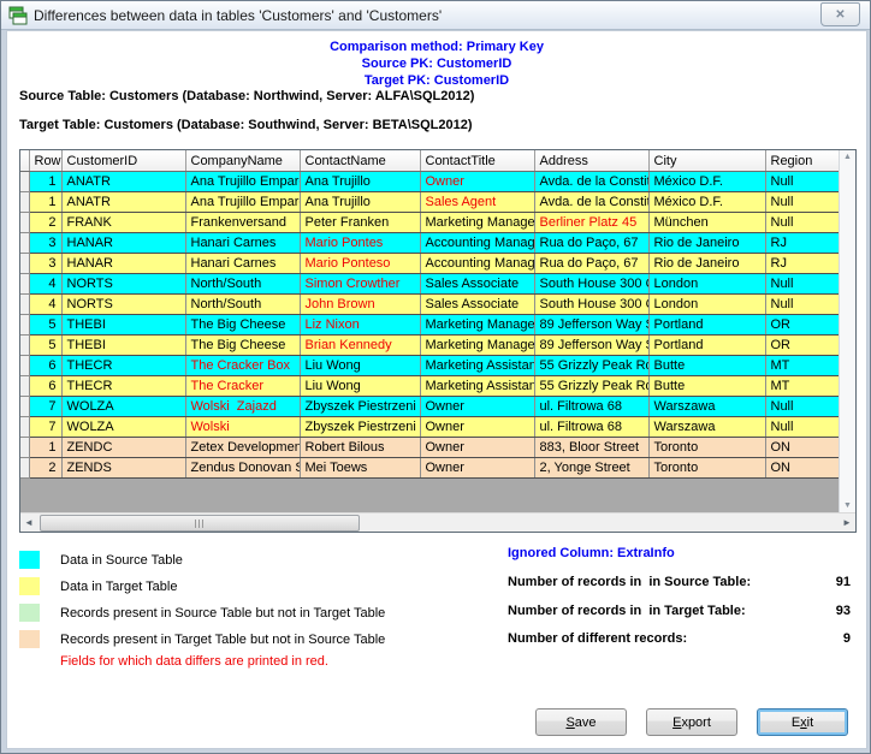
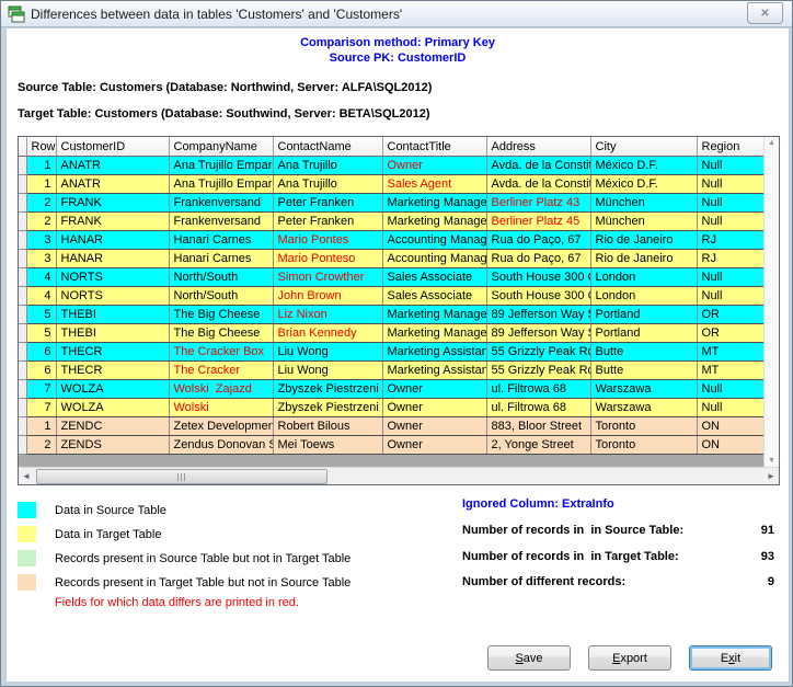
  Differences between data in tables 'Customers' and 'Customers'
  ✕
  Comparison method: Primary Key
  Source PK: CustomerID
- Target PK: CustomerID
  Source Table: Customers (Database: Northwind, Server: ALFA\SQL2012)
  Target Table: Customers (Database: Southwind, Server: BETA\SQL2012)
  	Row	CustomerID	CompanyName	ContactName	ContactTitle	Address	City	Region
  	1	ANATR	Ana Trujillo Empar	Ana Trujillo	Owner	Avda. de la Consti	México D.F.	Null
  	1	ANATR	Ana Trujillo Empar	Ana Trujillo	Sales Agent	Avda. de la Consti	México D.F.	Null
+ 	2	FRANK	Frankenversand	Peter Franken	Marketing Manage	Berliner Platz 43	München	Null
  	2	FRANK	Frankenversand	Peter Franken	Marketing Manage	Berliner Platz 45	München	Null
  	3	HANAR	Hanari Carnes	Mario Pontes	Accounting Manag	Rua do Paço, 67	Rio de Janeiro	RJ
  	3	HANAR	Hanari Carnes	Mario Ponteso	Accounting Manag	Rua do Paço, 67	Rio de Janeiro	RJ
  	4	NORTS	North/South	Simon Crowther	Sales Associate	South House 300	London	Null
  	4	NORTS	North/South	John Brown	Sales Associate	South House 300	London	Null
  	5	THEBI	The Big Cheese	Liz Nixon	Marketing Manage	89 Jefferson Way	Portland	OR
  	5	THEBI	The Big Cheese	Brian Kennedy	Marketing Manage	89 Jefferson Way	Portland	OR
  	6	THECR	The Cracker Box	Liu Wong	Marketing Assistan	55 Grizzly Peak R	Butte	MT
  	6	THECR	The Cracker	Liu Wong	Marketing Assistan	55 Grizzly Peak R	Butte	MT
  	7	WOLZA	Wolski Zajazd	Zbyszek Piestrzeni	Owner	ul. Filtrowa 68	Warszawa	Null
  	7	WOLZA	Wolski	Zbyszek Piestrzeni	Owner	ul. Filtrowa 68	Warszawa	Null
  	1	ZENDC	Zetex Developmen	Robert Bilous	Owner	883, Bloor Street	Toronto	ON
  	2	ZENDS	Zendus Donovan	Mei Toews	Owner	2, Yonge Street	Toronto	ON
  ◄
  ►
  Data in Source Table
  Data in Target Table
  Records present in Source Table but not in Target Table
  Records present in Target Table but not in Source Table
  Fields for which data differs are printed in red.
  Ignored Column: ExtraInfo
  Number of records in in Source Table:
  91
  Number of records in in Target Table:
  93
  Number of different records:
  9
  Save
  Export
  Exit
